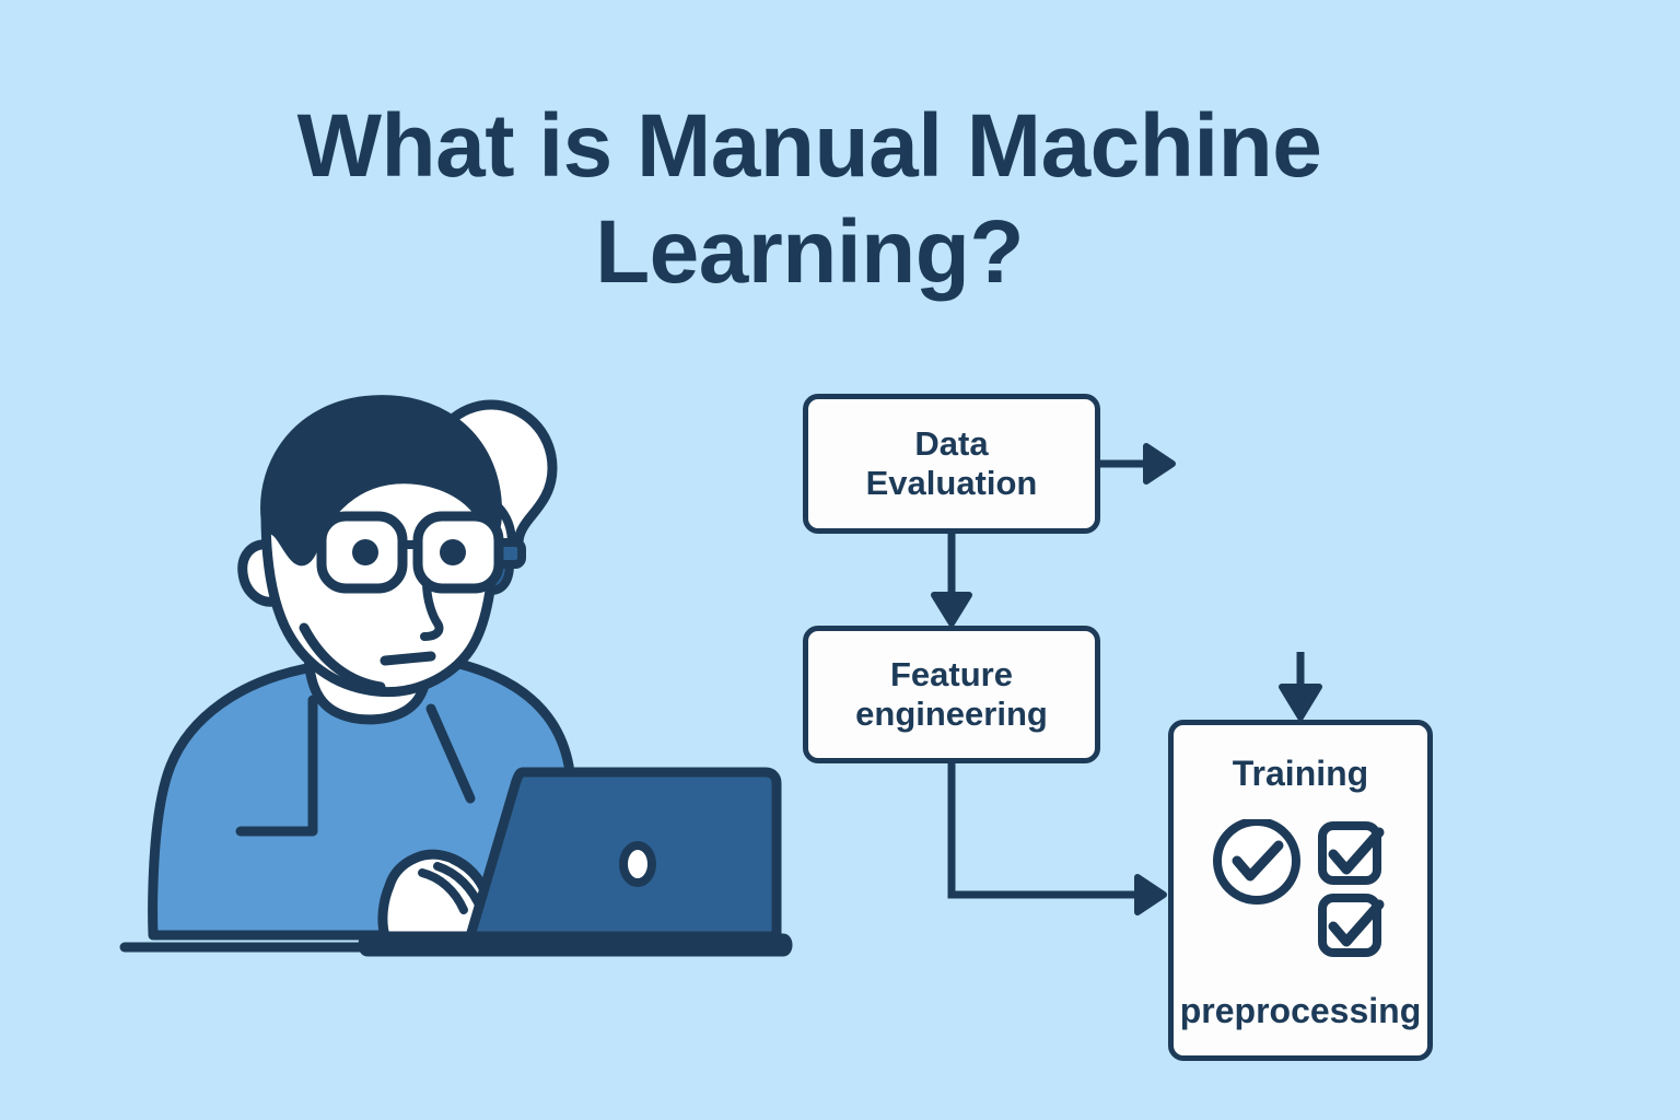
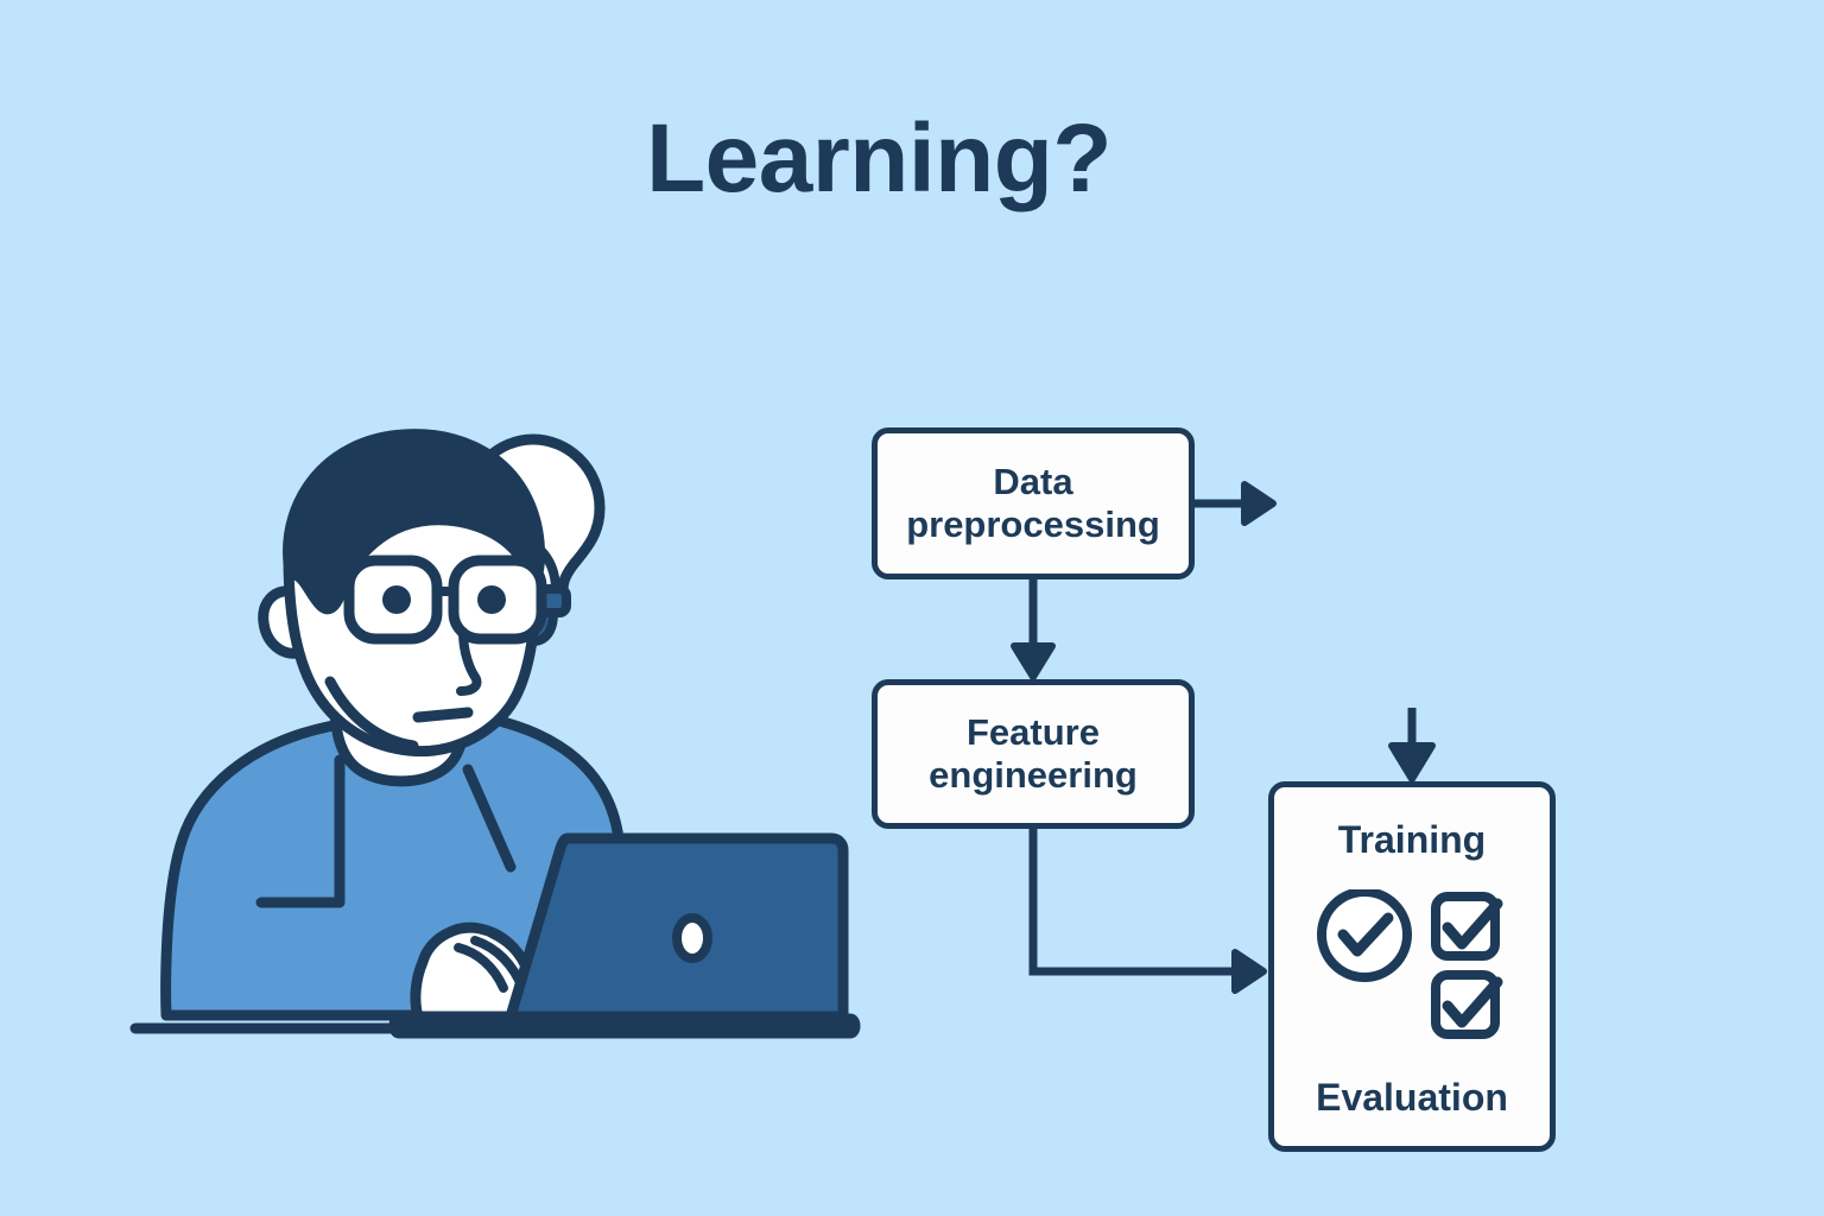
- What is Manual Machine
  Learning?
  Data
- Evaluation
+ preprocessing
  Feature
  engineering
  Training
- preprocessing
+ Evaluation
